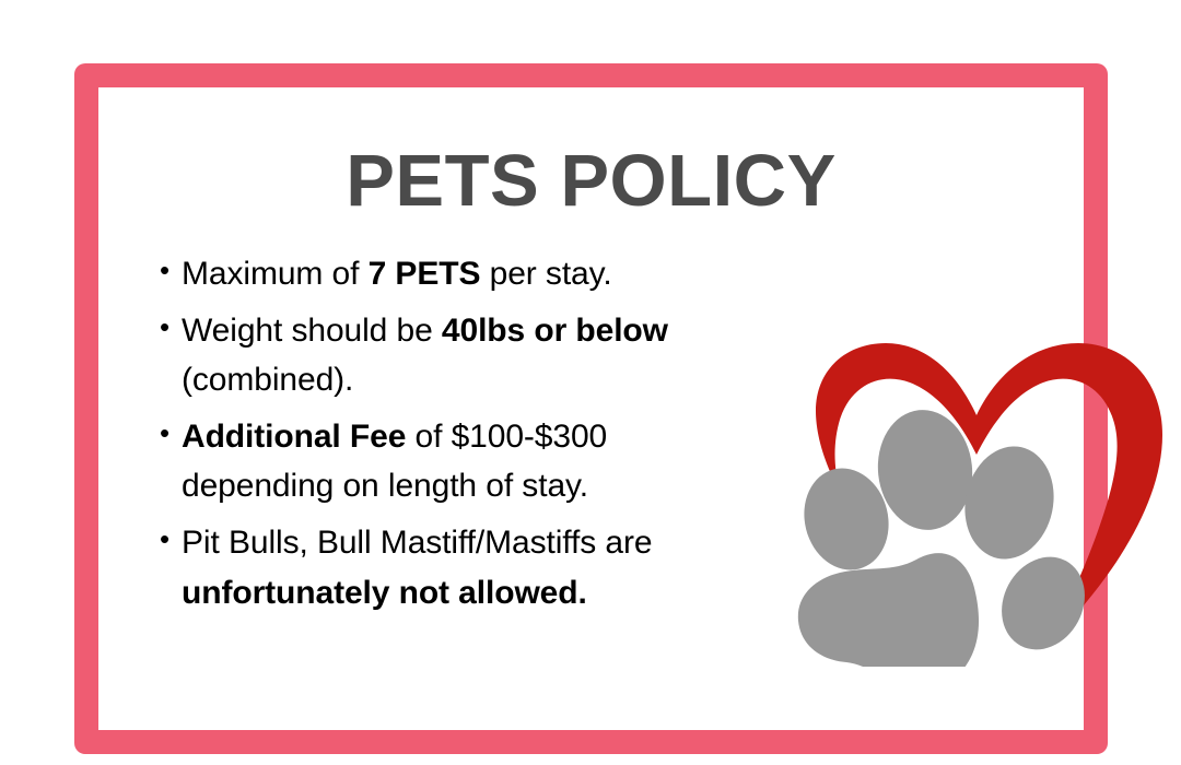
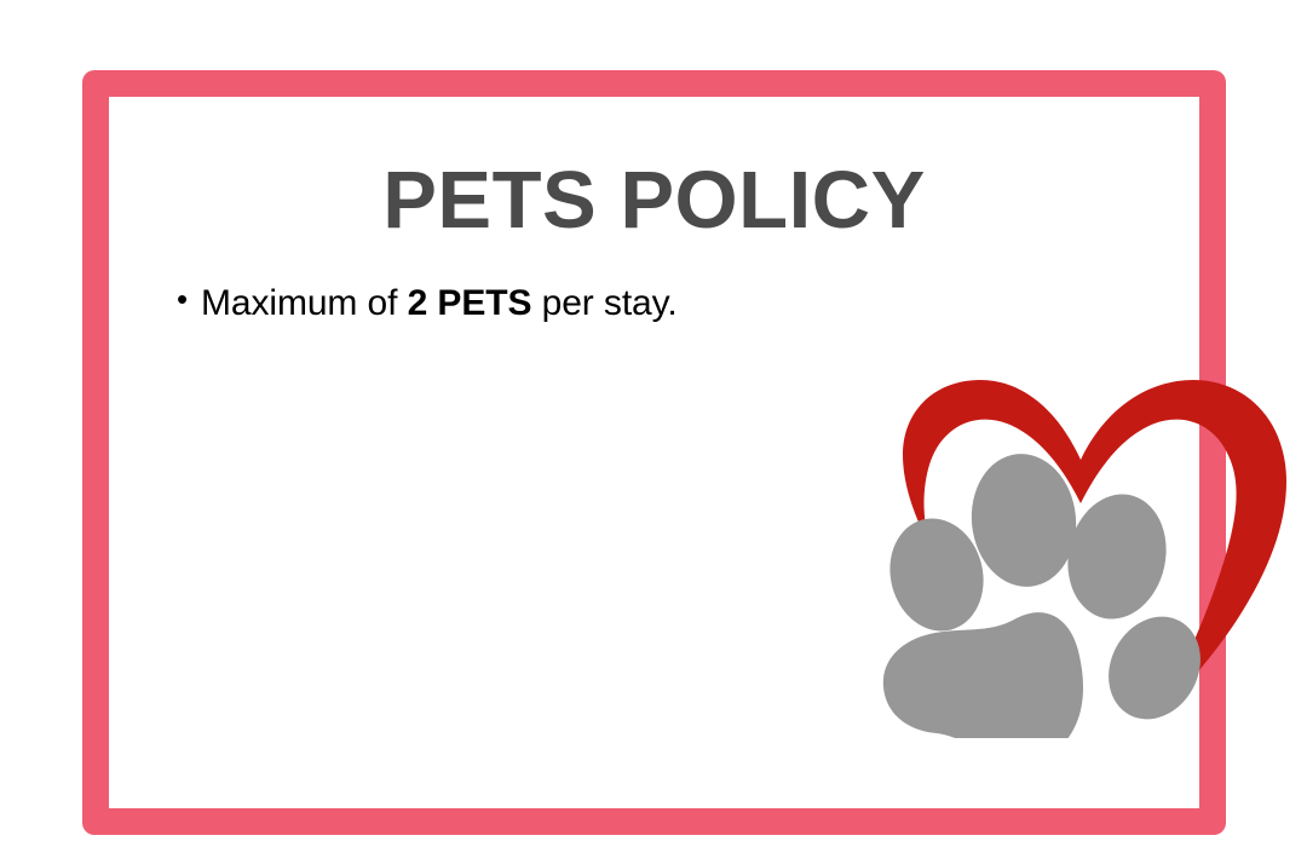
  PETS POLICY
- Maximum of 7 PETS per stay.
+ Maximum of 2 PETS per stay.
- Weight should be 40lbs or below (combined).
- Additional Fee of $100-$300 depending on length of stay.
- Pit Bulls, Bull Mastiff/Mastiffs are unfortunately not allowed.
